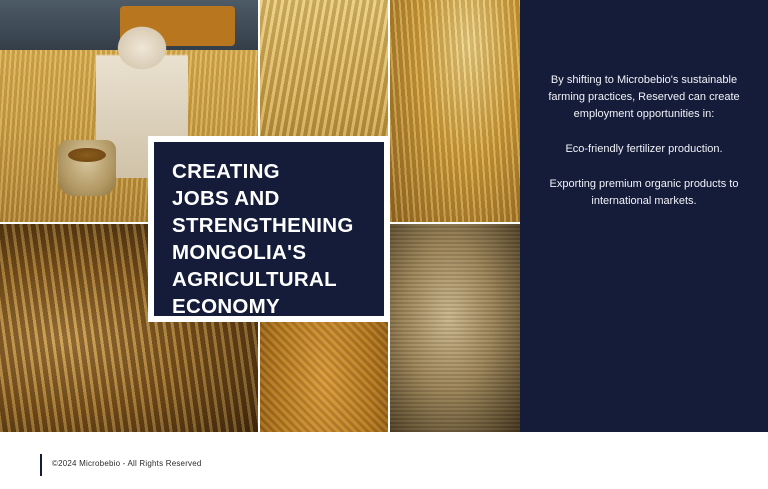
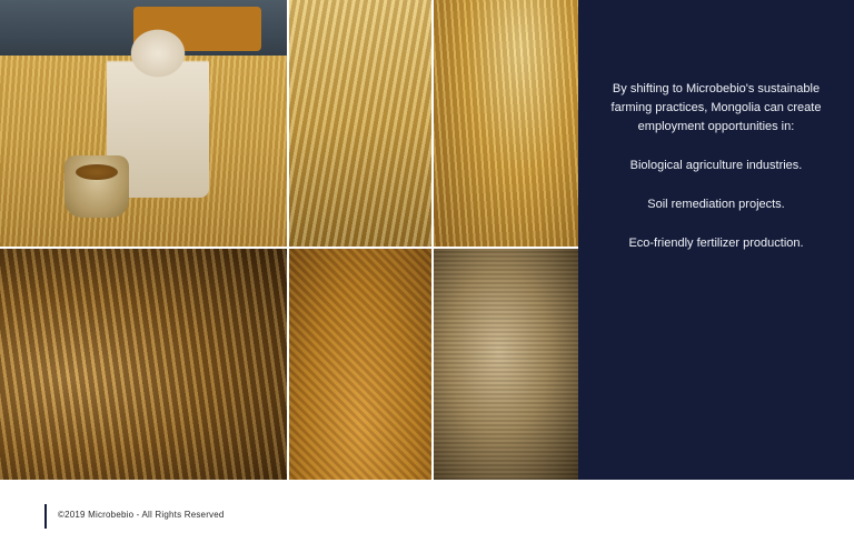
- CREATING
- JOBS AND
- STRENGTHENING
- MONGOLIA'S
- AGRICULTURAL
- ECONOMY
- By shifting to Microbebio's sustainable farming practices, Reserved can create employment opportunities in:
+ By shifting to Microbebio's sustainable farming practices, Mongolia can create employment opportunities in:
+ Biological agriculture industries.
+ Soil remediation projects.
  Eco-friendly fertilizer production.
- Exporting premium organic products to international markets.
- ©2024 Microbebio - All Rights Reserved
+ ©2019 Microbebio - All Rights Reserved
